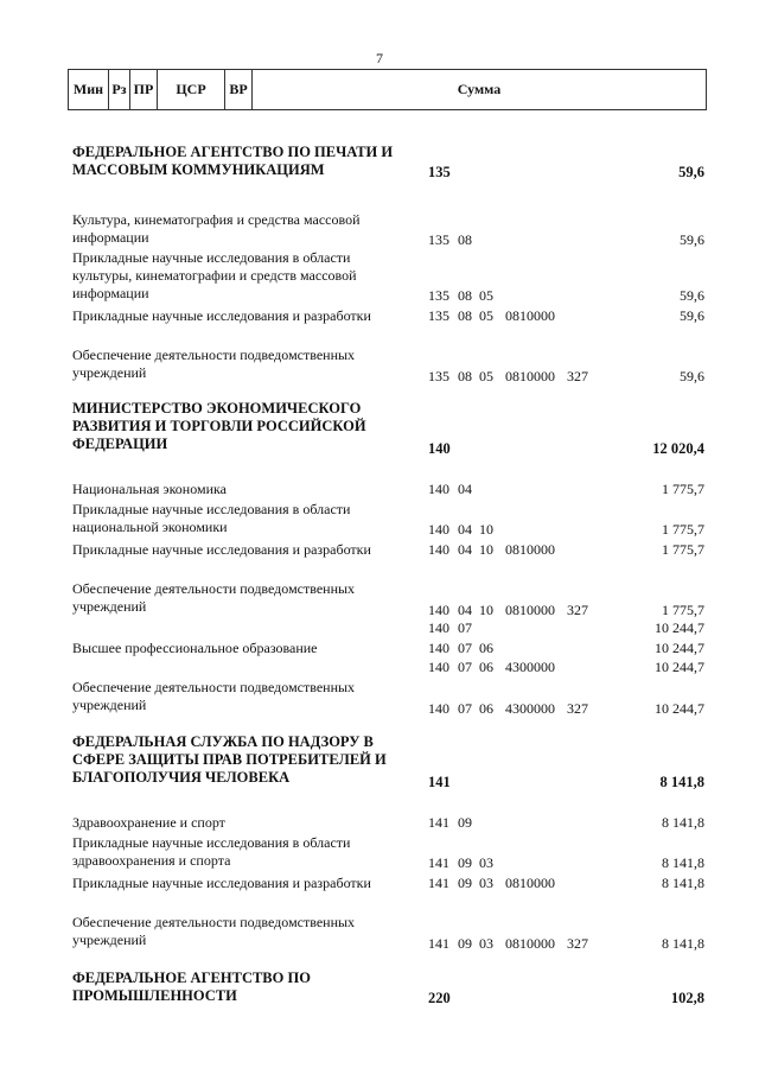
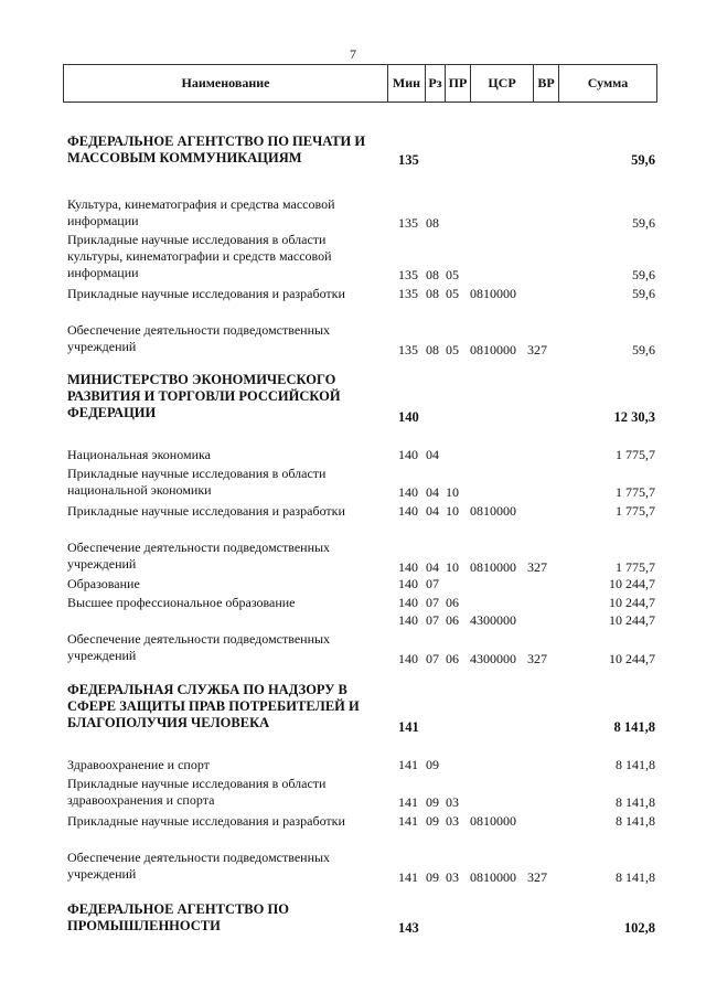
  7
+ Наименование
  Мин
  Рз
  ПР
  ЦСР
  ВР
  Сумма
  ФЕДЕРАЛЬНОЕ АГЕНТСТВО ПО ПЕЧАТИ И
  МАССОВЫМ КОММУНИКАЦИЯМ
  135
  59,6
  Культура, кинематография и средства массовой
  информации
  135 08
  59,6
  Прикладные научные исследования в области
  культуры, кинематографии и средств массовой
  информации
  135 08 05
  59,6
  Прикладные научные исследования и разработки
  135 08 05 0810000
  59,6
  Обеспечение деятельности подведомственных
  учреждений
  135 08 05 0810000 327
  59,6
  МИНИСТЕРСТВО ЭКОНОМИЧЕСКОГО
  РАЗВИТИЯ И ТОРГОВЛИ РОССИЙСКОЙ
  ФЕДЕРАЦИИ
  140
- 12 020,4
+ 12 30,3
  Национальная экономика
  140 04
  1 775,7
  Прикладные научные исследования в области
  национальной экономики
  140 04 10
  1 775,7
  Прикладные научные исследования и разработки
  140 04 10 0810000
  1 775,7
  Обеспечение деятельности подведомственных
  учреждений
  140 04 10 0810000 327
  1 775,7
+ Образование
  140 07
  10 244,7
  Высшее профессиональное образование
  140 07 06
  10 244,7
  140 07 06 4300000
  10 244,7
  Обеспечение деятельности подведомственных
  учреждений
  140 07 06 4300000 327
  10 244,7
  ФЕДЕРАЛЬНАЯ СЛУЖБА ПО НАДЗОРУ В
  СФЕРЕ ЗАЩИТЫ ПРАВ ПОТРЕБИТЕЛЕЙ И
  БЛАГОПОЛУЧИЯ ЧЕЛОВЕКА
  141
  8 141,8
  Здравоохранение и спорт
  141 09
  8 141,8
  Прикладные научные исследования в области
  здравоохранения и спорта
  141 09 03
  8 141,8
  Прикладные научные исследования и разработки
  141 09 03 0810000
  8 141,8
  Обеспечение деятельности подведомственных
  учреждений
  141 09 03 0810000 327
  8 141,8
  ФЕДЕРАЛЬНОЕ АГЕНТСТВО ПО
  ПРОМЫШЛЕННОСТИ
- 220
+ 143
  102,8
